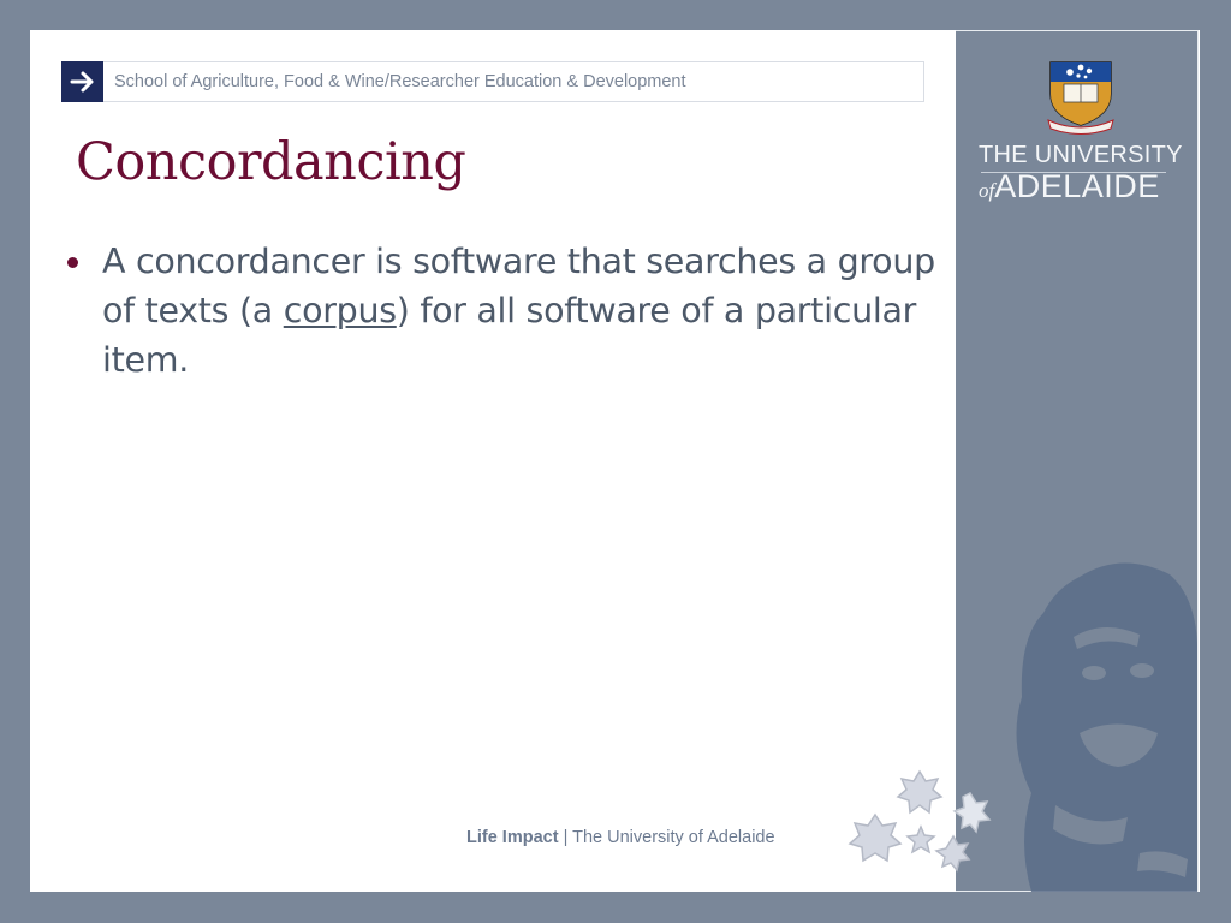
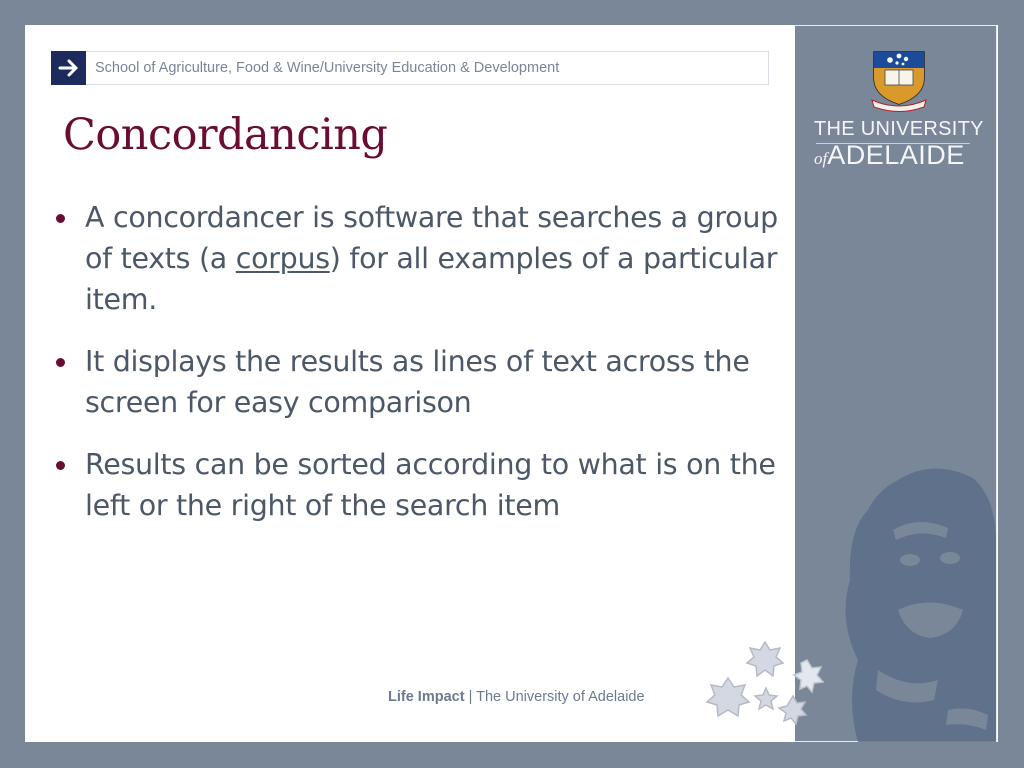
  THE UNIVERSITY
  ofADELAIDE
- School of Agriculture, Food & Wine/Researcher Education & Development
+ School of Agriculture, Food & Wine/University Education & Development
  Concordancing
- A concordancer is software that searches a group of texts (a corpus) for all software of a particular item.
+ A concordancer is software that searches a group of texts (a corpus) for all examples of a particular item.
+ It displays the results as lines of text across the screen for easy comparison
+ Results can be sorted according to what is on the left or the right of the search item
  Life Impact | The University of Adelaide
